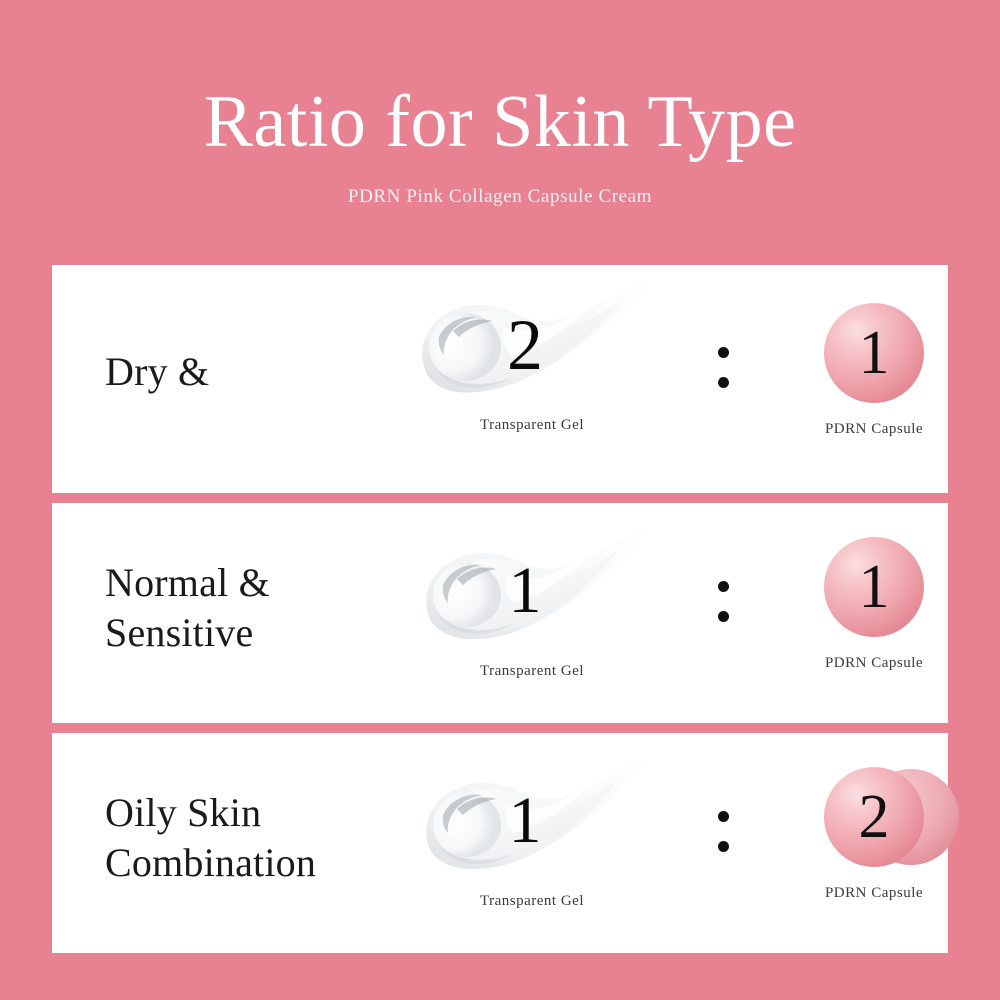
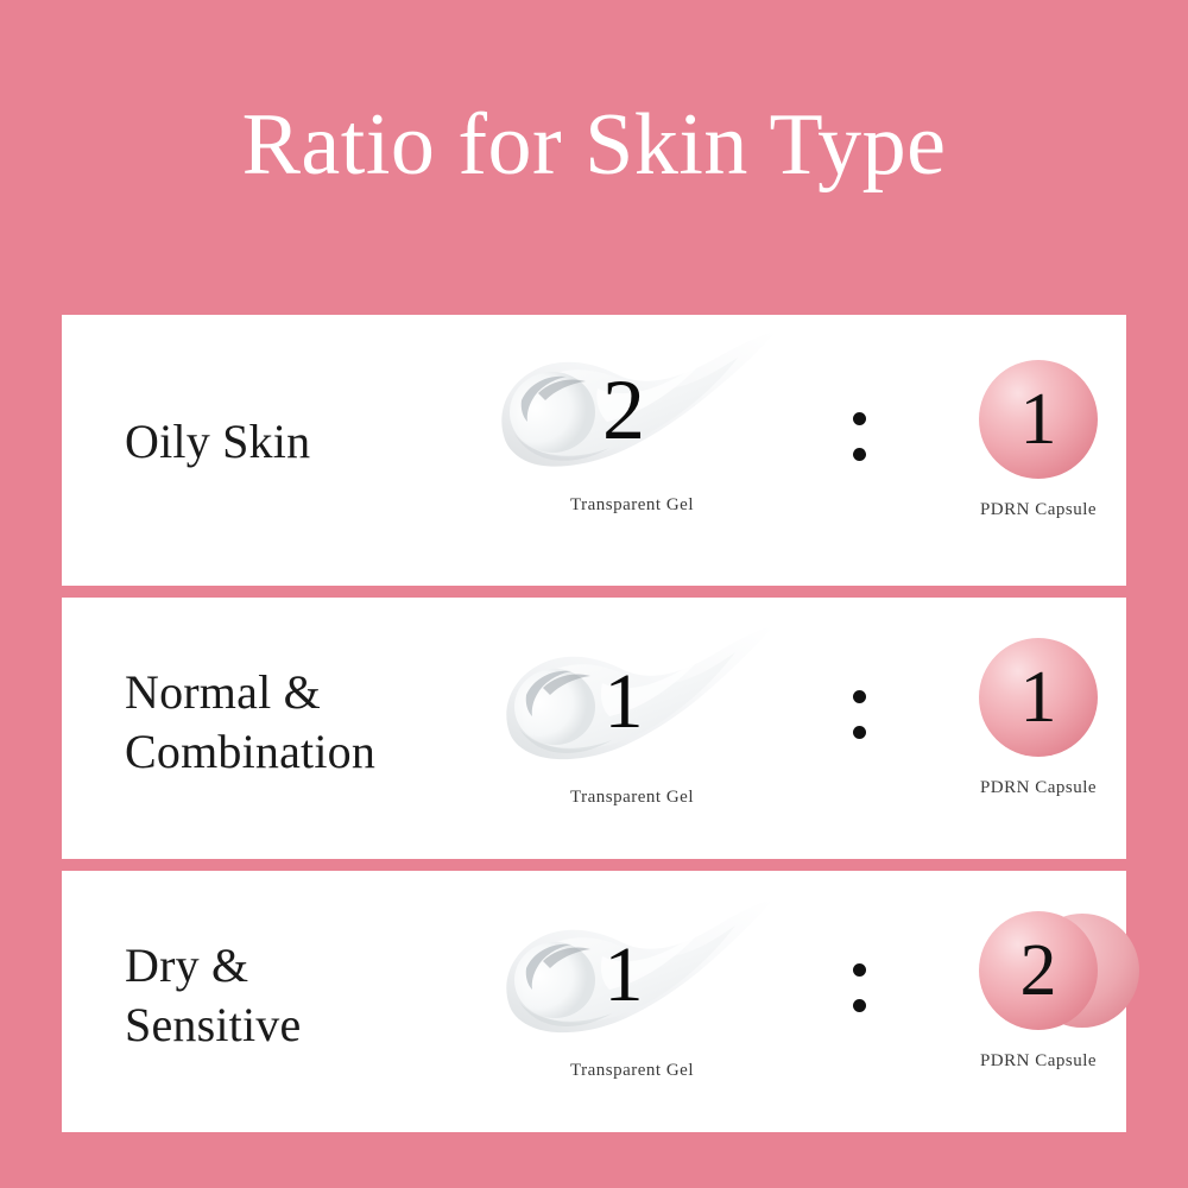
  Ratio for Skin Type
- PDRN Pink Collagen Capsule Cream
- Dry &
+ Oily Skin
  2
  Transparent Gel
  1
  PDRN Capsule
  Normal &
- Sensitive
+ Combination
  1
  Transparent Gel
  1
  PDRN Capsule
- Oily Skin
+ Dry &
- Combination
+ Sensitive
  1
  Transparent Gel
  2
  PDRN Capsule
